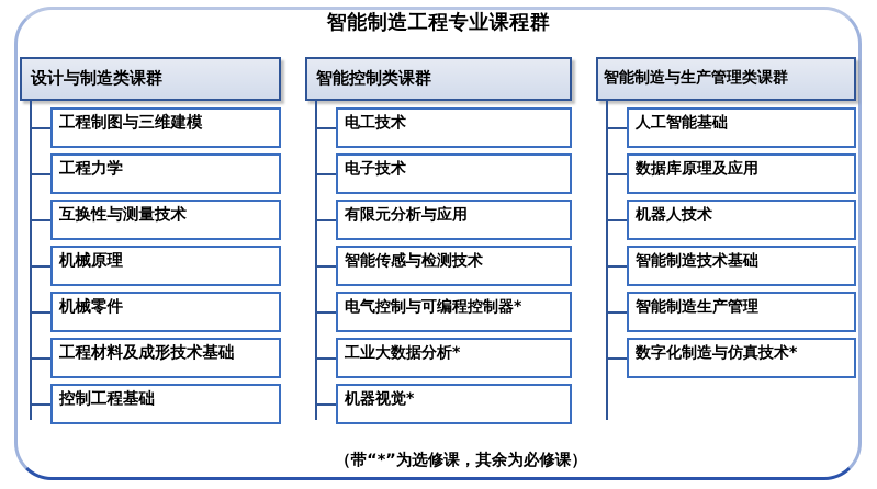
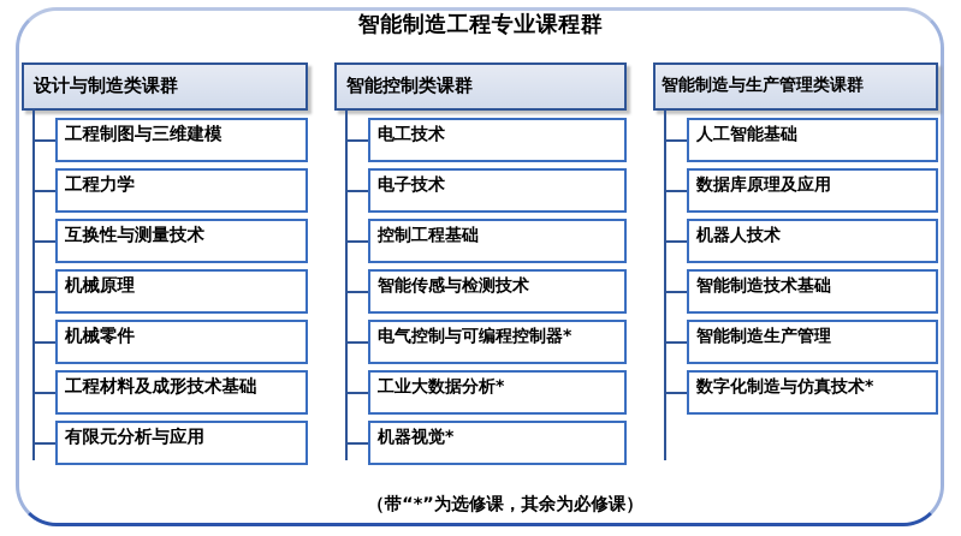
  智能制造工程专业课程群
  设计与制造类课群
  工程制图与三维建模
  工程力学
  互换性与测量技术
  机械原理
  机械零件
  工程材料及成形技术基础
- 控制工程基础
+ 有限元分析与应用
  智能控制类课群
  电工技术
  电子技术
- 有限元分析与应用
+ 控制工程基础
  智能传感与检测技术
  电气控制与可编程控制器*
  工业大数据分析*
  机器视觉*
  智能制造与生产管理类课群
  人工智能基础
  数据库原理及应用
  机器人技术
  智能制造技术基础
  智能制造生产管理
  数字化制造与仿真技术*
  （带“*”为选修课，其余为必修课）
